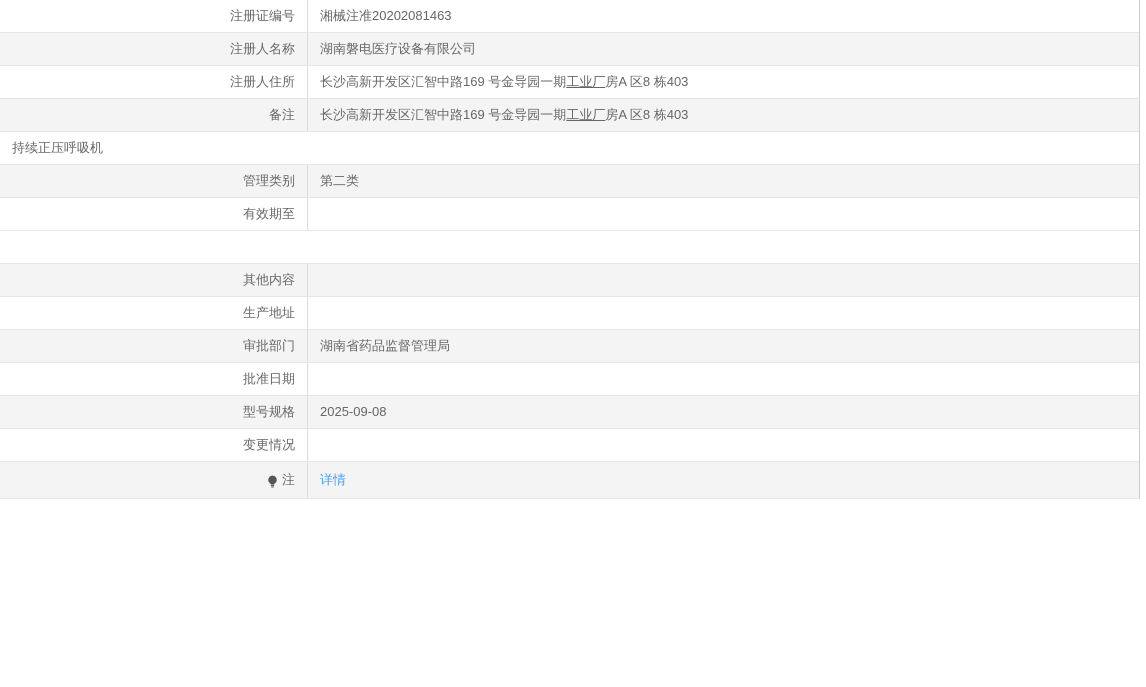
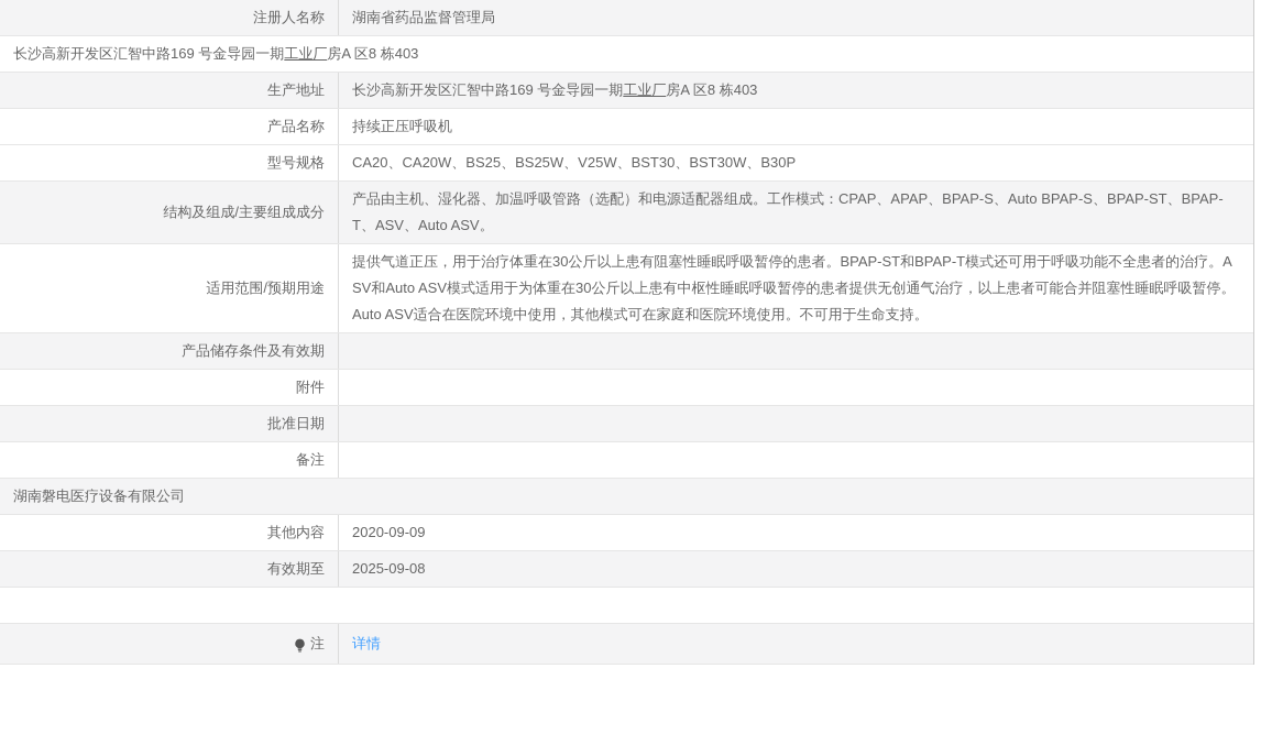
- 注册证编号
- 湘械注准20202081463
  注册人名称
- 湖南磐电医疗设备有限公司
+ 湖南省药品监督管理局
- 注册人住所
  长沙高新开发区汇智中路169 号金导园一期工业厂房A 区8 栋403
- 备注
+ 生产地址
  长沙高新开发区汇智中路169 号金导园一期工业厂房A 区8 栋403
+ 产品名称
  持续正压呼吸机
- 管理类别
- 第二类
- 有效期至
+ 型号规格
+ CA20、CA20W、BS25、BS25W、V25W、BST30、BST30W、B30P
+ 结构及组成/主要组成成分
+ 产品由主机、湿化器、加温呼吸管路（选配）和电源适配器组成。工作模式：CPAP、APAP、BPAP-S、Auto BPAP-S、BPAP-ST、BPAP-T、ASV、Auto ASV。
+ 适用范围/预期用途
+ 提供气道正压，用于治疗体重在30公斤以上患有阻塞性睡眠呼吸暂停的患者。BPAP-ST和BPAP-T模式还可用于呼吸功能不全患者的治疗。ASV和Auto ASV模式适用于为体重在30公斤以上患有中枢性睡眠呼吸暂停的患者提供无创通气治疗，以上患者可能合并阻塞性睡眠呼吸暂停。Auto ASV适合在医院环境中使用，其他模式可在家庭和医院环境使用。不可用于生命支持。
+ 产品储存条件及有效期
+ 附件
- 其他内容
+ 批准日期
- 生产地址
+ 备注
- 审批部门
- 湖南省药品监督管理局
+ 湖南磐电医疗设备有限公司
- 批准日期
+ 其他内容
+ 2020-09-09
- 型号规格
+ 有效期至
  2025-09-08
- 变更情况
  注
  详情
